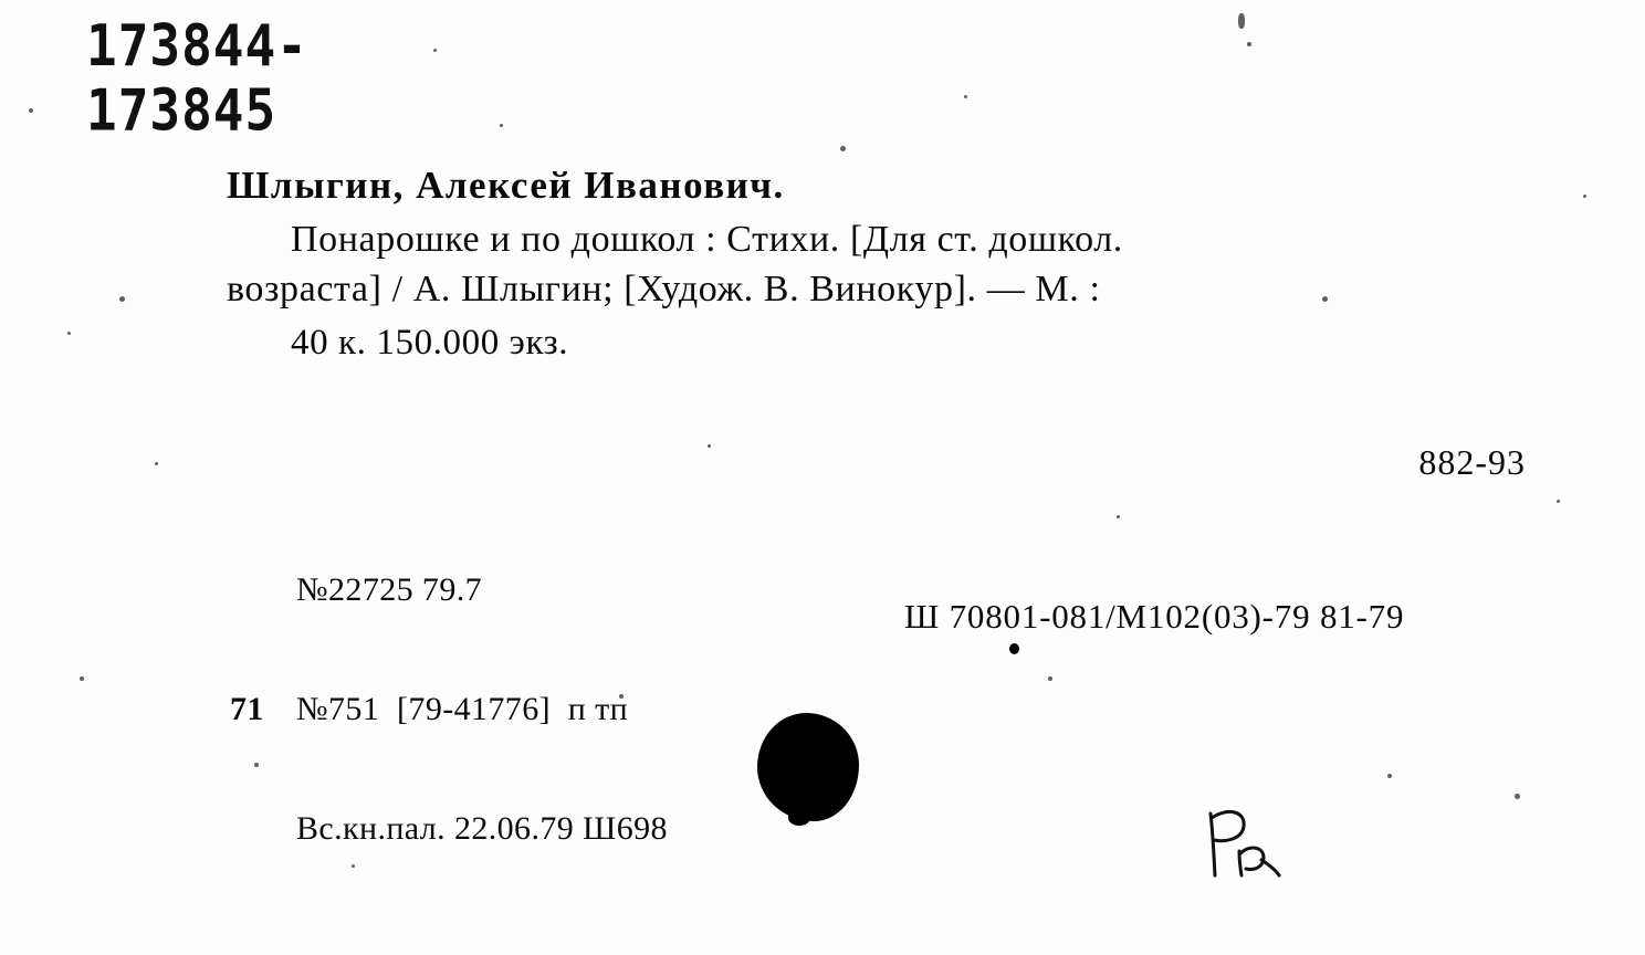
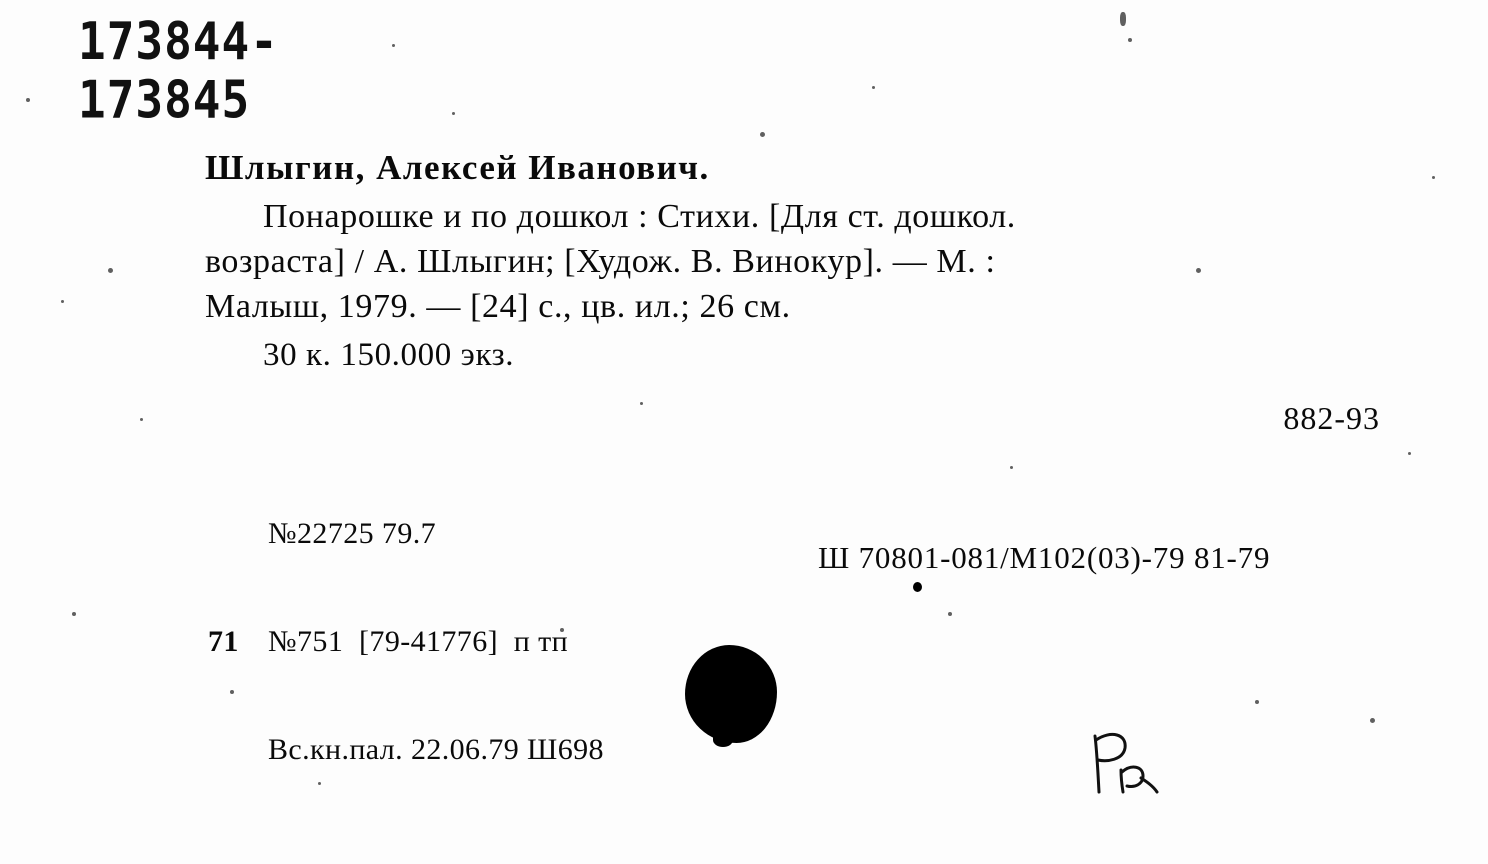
  173844-
  173845
  Шлыгин, Алексей Иванович.
  Понарошке и по дошкол : Стихи. [Для ст. дошкол.
  возраста] / А. Шлыгин; [Худож. В. Винокур]. — М. :
+ Малыш, 1979. — [24] с., цв. ил.; 26 см.
- 40 к. 150.000 экз.
+ 30 к. 150.000 экз.
  882-93
  №22725 79.7
  71 №751 [79-41776] п тп
  Вс.кн.пал. 22.06.79 Ш698
  Ш 70801-081/М102(03)-79 81-79
